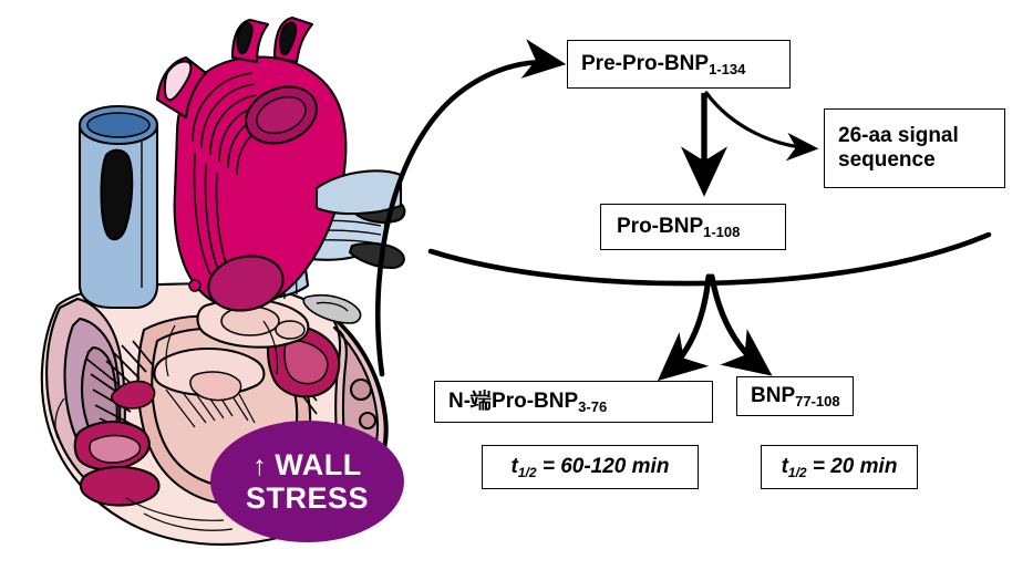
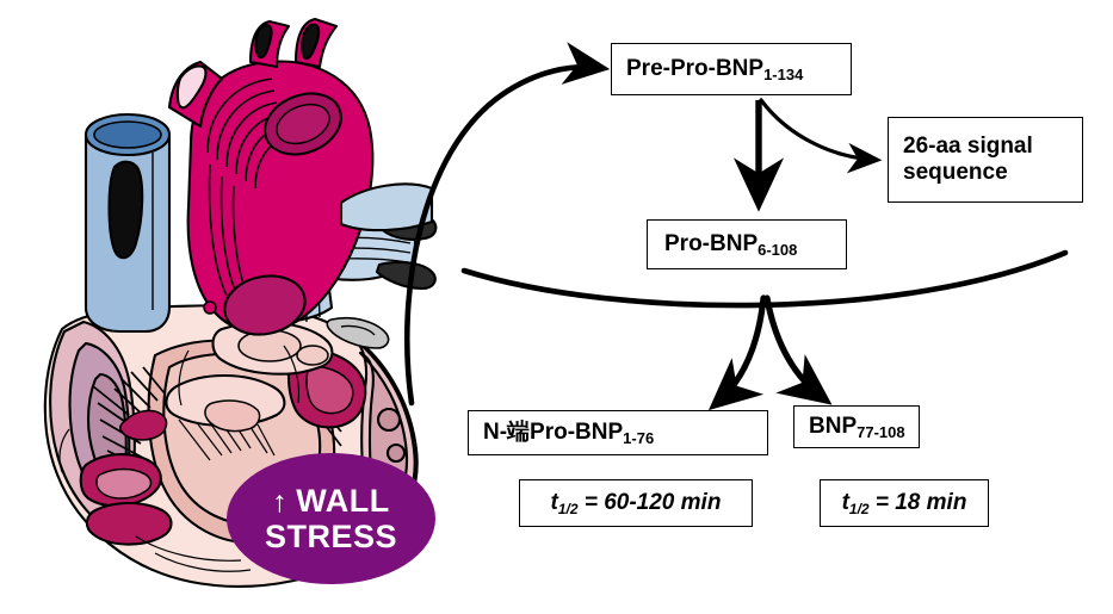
  Pre-Pro-BNP1-134
  26-aa signal sequence
- Pro-BNP1-108
+ Pro-BNP6-108
- N-端Pro-BNP3-76
+ N-端Pro-BNP1-76
  BNP77-108
  t1/2 = 60-120 min
- t1/2 = 20 min
+ t1/2 = 18 min
  ↑ WALL
  STRESS
